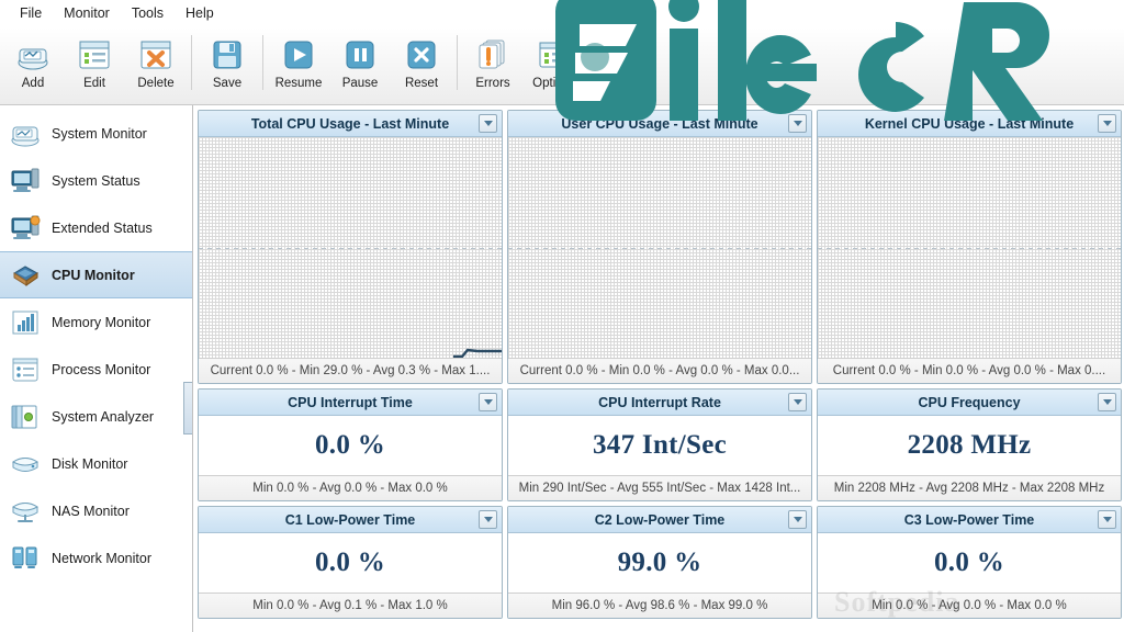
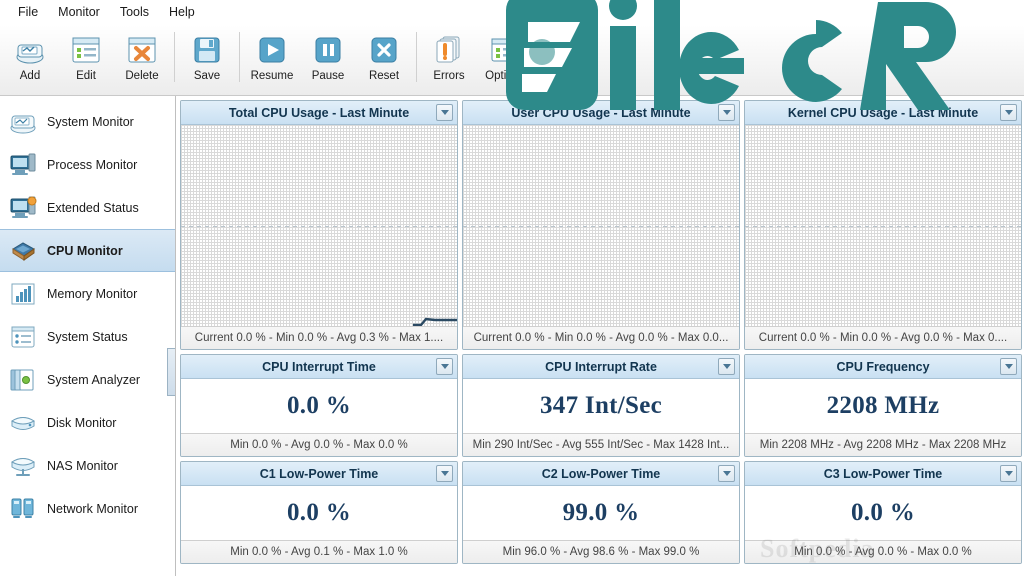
  File
  Monitor
  Tools
  Help
  Add
  Edit
  Delete
  Save
  Resume
  Pause
  Reset
  Errors
  System Monitor
- System Status
+ Process Monitor
  Extended Status
  CPU Monitor
  Memory Monitor
- Process Monitor
+ System Status
  System Analyzer
  Disk Monitor
  NAS Monitor
  Network Monitor
  Total CPU Usage - Last Minute
- Current 0.0 % - Min 29.0 % - Avg 0.3 % - Max 1....
+ Current 0.0 % - Min 0.0 % - Avg 0.3 % - Max 1....
  User CPU Usage - Last Minute
  Current 0.0 % - Min 0.0 % - Avg 0.0 % - Max 0.0...
  Kernel CPU Usage - Last Minute
  Current 0.0 % - Min 0.0 % - Avg 0.0 % - Max 0....
  CPU Interrupt Time
  0.0 %
  Min 0.0 % - Avg 0.0 % - Max 0.0 %
  CPU Interrupt Rate
  347 Int/Sec
  Min 290 Int/Sec - Avg 555 Int/Sec - Max 1428 Int...
  CPU Frequency
  2208 MHz
  Min 2208 MHz - Avg 2208 MHz - Max 2208 MHz
  C1 Low-Power Time
  0.0 %
  Min 0.0 % - Avg 0.1 % - Max 1.0 %
  C2 Low-Power Time
  99.0 %
  Min 96.0 % - Avg 98.6 % - Max 99.0 %
  C3 Low-Power Time
  0.0 %
  Min 0.0 % - Avg 0.0 % - Max 0.0 %
  Softpedia
